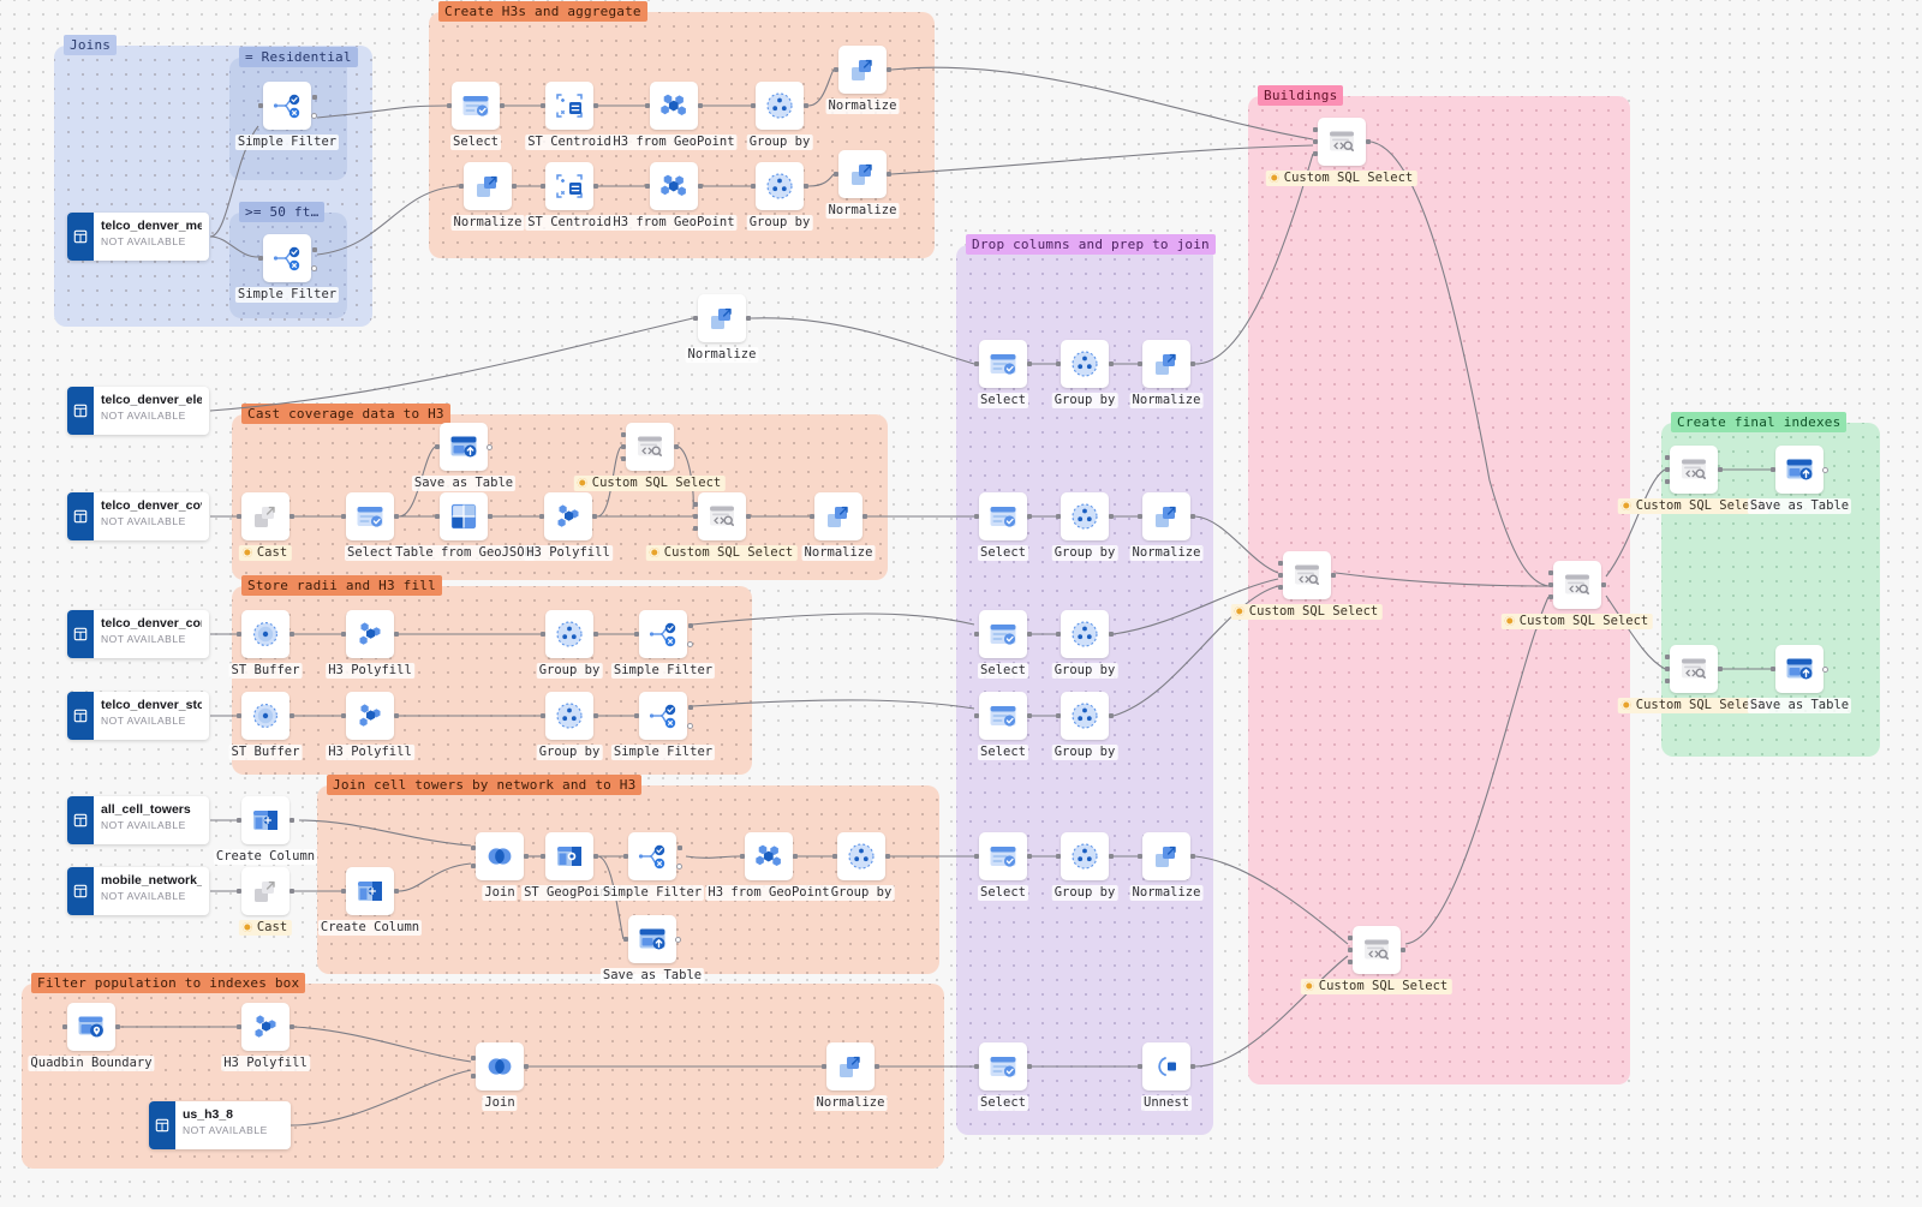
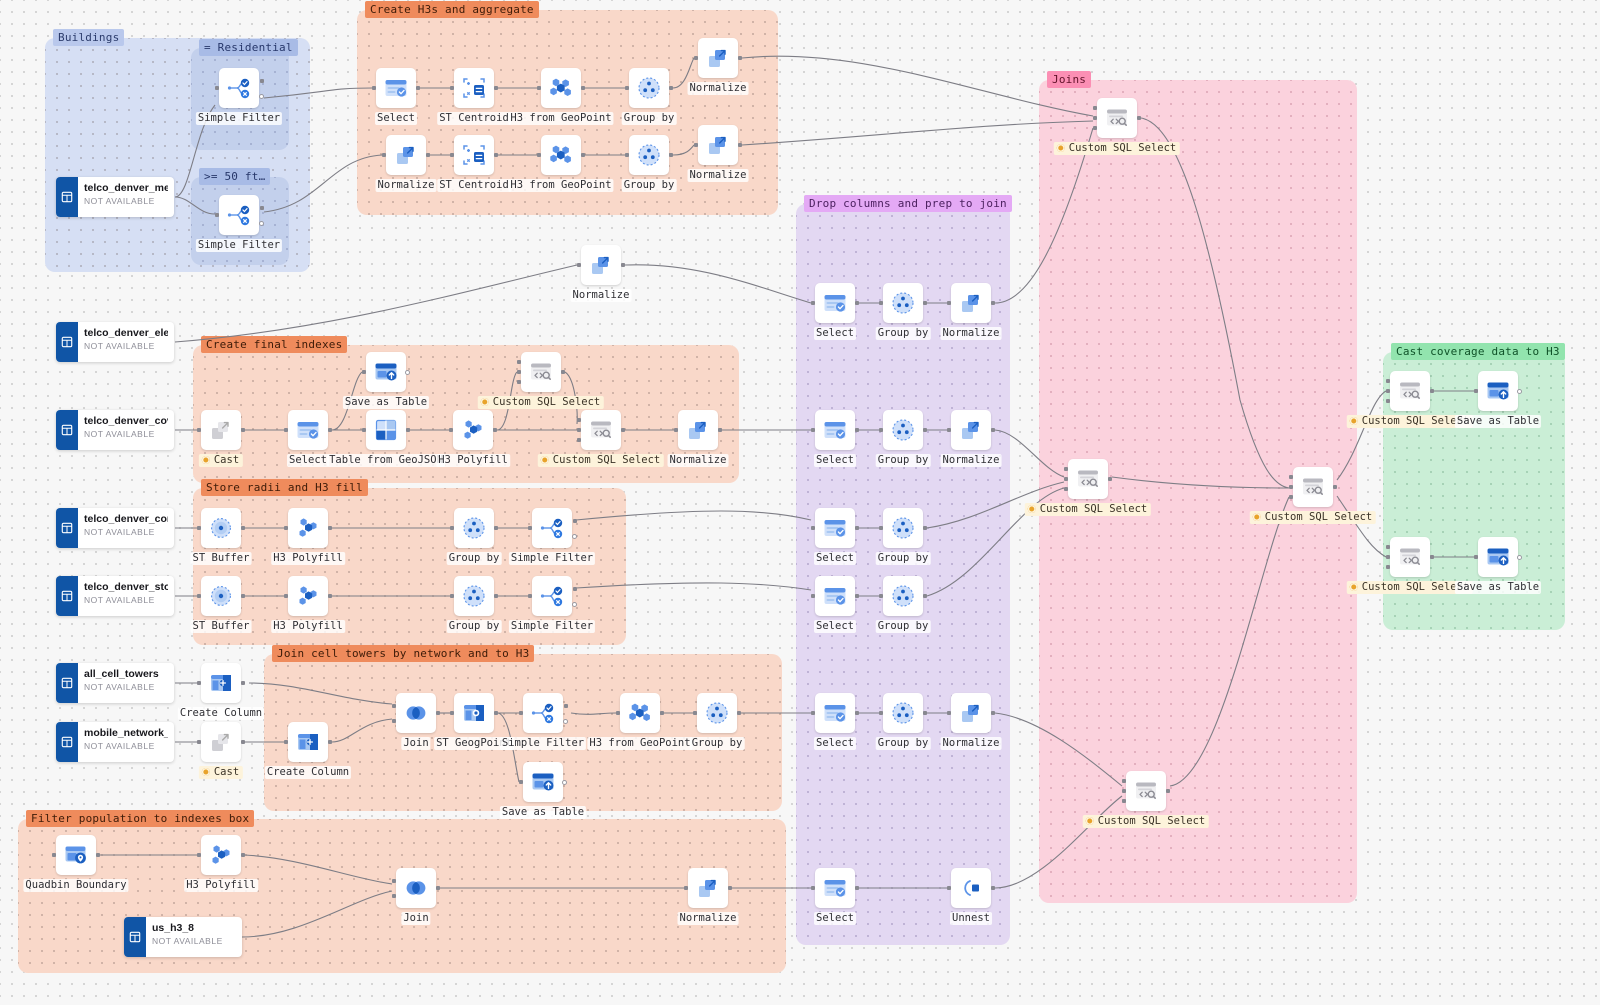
- Joins
+ Buildings
  = Residential
  >= 50 ft…
  Create H3s and aggregate
- Cast coverage data to H3
+ Create final indexes
  Store radii and H3 fill
  Join cell towers by network and to H3
  Filter population to indexes box
  Drop columns and prep to join
- Buildings
+ Joins
- Create final indexes
+ Cast coverage data to H3
  telco_denver_me
  NOT AVAILABLE
  telco_denver_ele
  NOT AVAILABLE
  telco_denver_co
  NOT AVAILABLE
  telco_denver_co
  NOT AVAILABLE
  telco_denver_sto
  NOT AVAILABLE
  all_cell_towers
  NOT AVAILABLE
  mobile_network_
  NOT AVAILABLE
  us_h3_8
  NOT AVAILABLE
  Simple Filter
  Simple Filter
  Select
  ST Centroid
  H3 from GeoPoint
  Group by
  Normalize
  Normalize
  ST Centroid
  H3 from GeoPoint
  Group by
  Normalize
  Normalize
  Cast
  Select
  Save as Table
  Table from GeoJSON
  H3 Polyfill
  Custom SQL Select
  Custom SQL Select
  Normalize
  ST Buffer
  H3 Polyfill
  Group by
  Simple Filter
  ST Buffer
  H3 Polyfill
  Group by
  Simple Filter
  Create Column
  Cast
  Create Column
  Join
  ST GeogPoint
  Simple Filter
  H3 from GeoPoint
  Group by
  Save as Table
  Quadbin Boundary
  H3 Polyfill
  Join
  Normalize
  Select
  Group by
  Normalize
  Select
  Group by
  Normalize
  Select
  Group by
  Select
  Group by
  Select
  Group by
  Normalize
  Select
  Unnest
  Custom SQL Select
  Custom SQL Select
  Custom SQL Select
  Custom SQL Select
  Custom SQL Select
  Save as Table
  Custom SQL Select
  Save as Table
